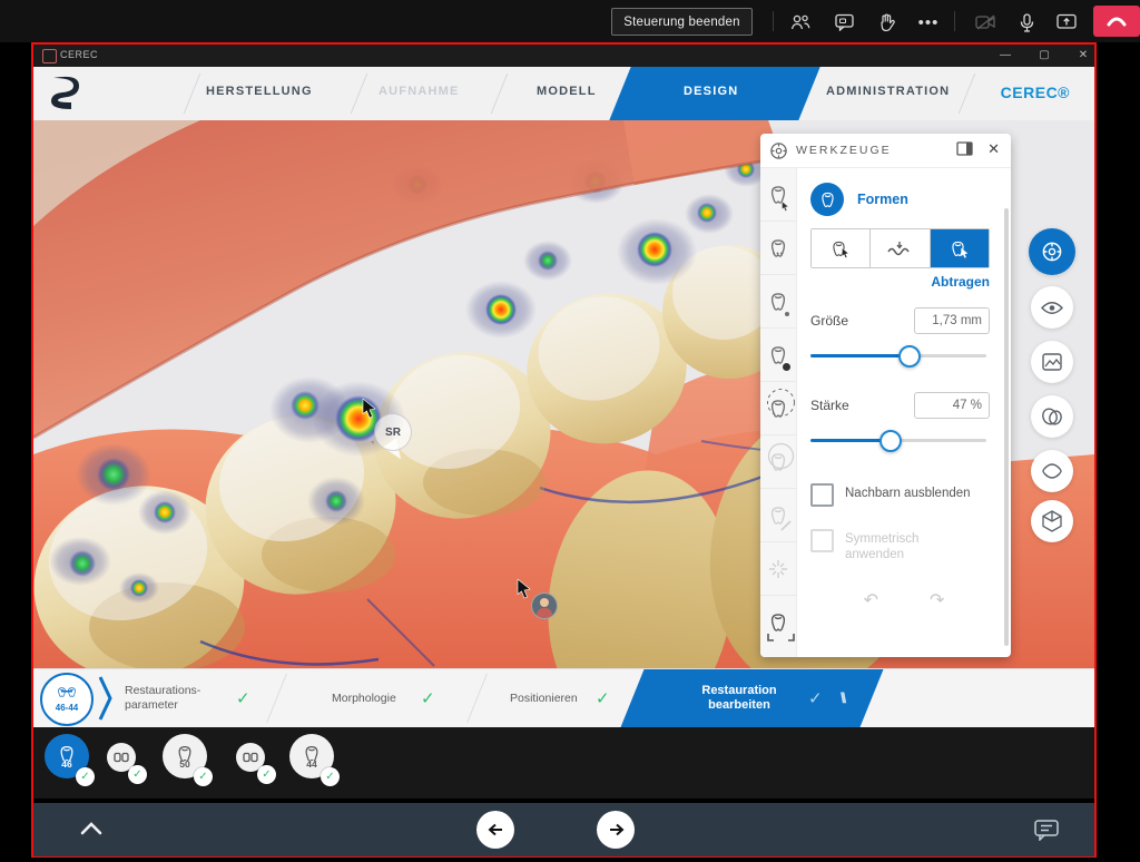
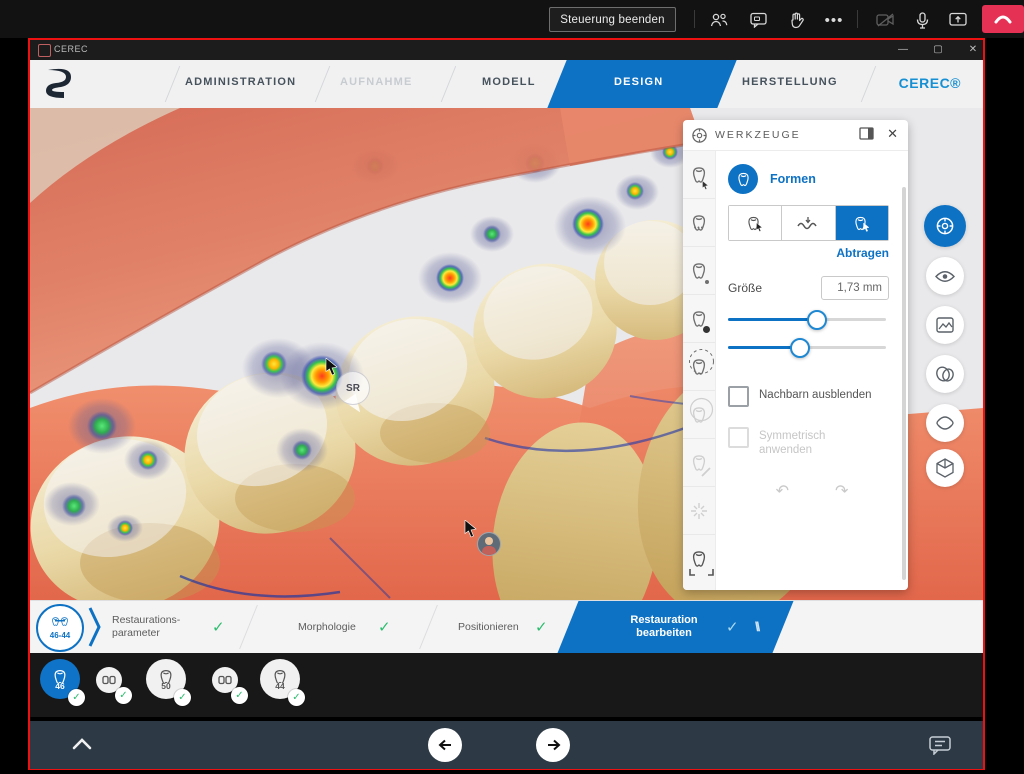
  Steuerung beenden
  •••
  CEREC
  —
  ▢
  ✕
- HERSTELLUNG
+ ADMINISTRATION
  AUFNAHME
  MODELL
  DESIGN
- ADMINISTRATION
+ HERSTELLUNG
  CEREC®
  SR
  WERKZEUGE
  ✕
  Formen
  Abtragen
  Größe
  1,73 mm
- Stärke
- 47 %
  Nachbarn ausblenden
  Symmetrisch
  anwenden
  ↶
  ↷
  46-44
  Restaurations-
  parameter
  ✓
  Morphologie
  ✓
  Positionieren
  ✓
  Restauration
  bearbeiten
  ✓
  \\
  46
  ✓
  ✓
  50
  ✓
  ✓
  44
  ✓
